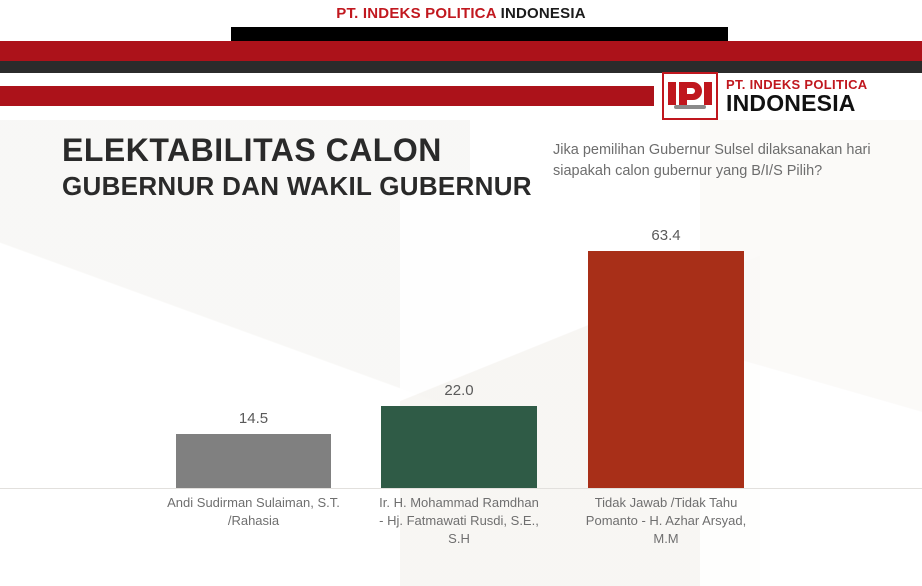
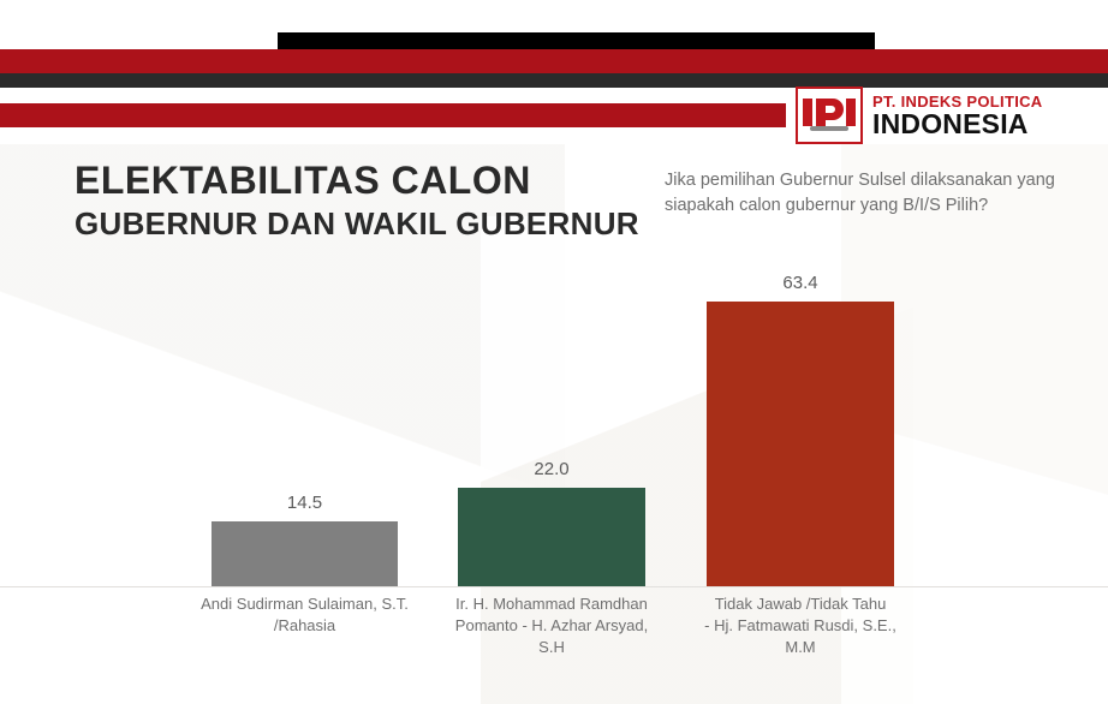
- PT. INDEKS POLITICA INDONESIA
  PT. INDEKS POLITICA
  INDONESIA
  ELEKTABILITAS CALON
  GUBERNUR DAN WAKIL GUBERNUR
- Jika pemilihan Gubernur Sulsel dilaksanakan hari siapakah calon gubernur yang B/I/S Pilih?
+ Jika pemilihan Gubernur Sulsel dilaksanakan yang siapakah calon gubernur yang B/I/S Pilih?
  14.5
  22.0
  63.4
  Andi Sudirman Sulaiman, S.T.
  /Rahasia
  Ir. H. Mohammad Ramdhan
- - Hj. Fatmawati Rusdi, S.E.,
+ Pomanto - H. Azhar Arsyad,
  S.H
  Tidak Jawab /Tidak Tahu
- Pomanto - H. Azhar Arsyad,
+ - Hj. Fatmawati Rusdi, S.E.,
  M.M
